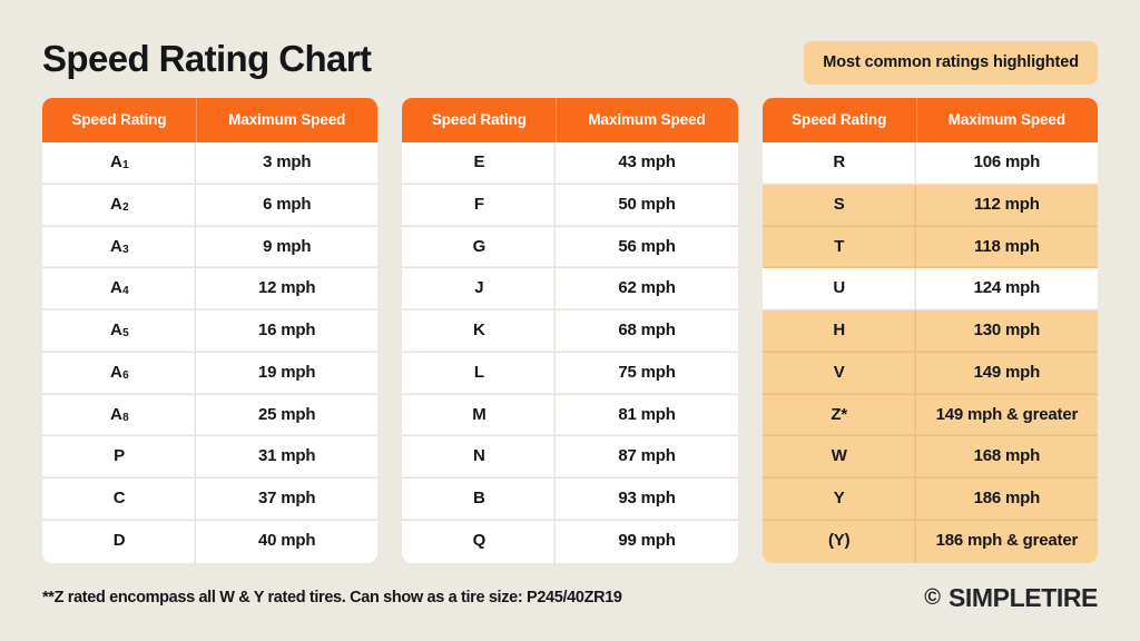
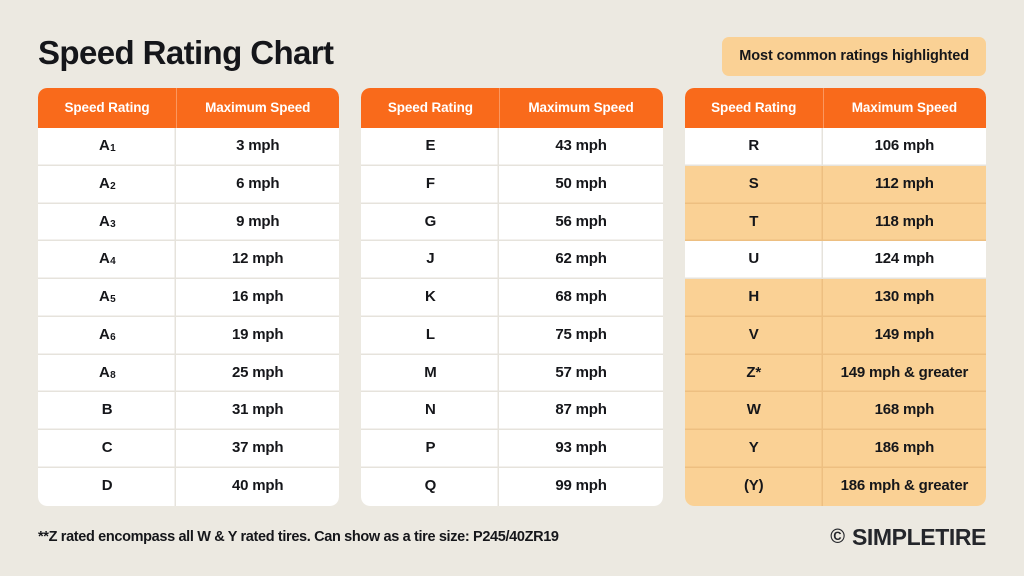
  Speed Rating Chart
  Most common ratings highlighted
  Speed Rating
  Maximum Speed
  A1
  3 mph
  A2
  6 mph
  A3
  9 mph
  A4
  12 mph
  A5
  16 mph
  A6
  19 mph
  A8
  25 mph
- P
+ B
  31 mph
  C
  37 mph
  D
  40 mph
  Speed Rating
  Maximum Speed
  E
  43 mph
  F
  50 mph
  G
  56 mph
  J
  62 mph
  K
  68 mph
  L
  75 mph
  M
- 81 mph
+ 57 mph
  N
  87 mph
- B
+ P
  93 mph
  Q
  99 mph
  Speed Rating
  Maximum Speed
  R
  106 mph
  S
  112 mph
  T
  118 mph
  U
  124 mph
  H
  130 mph
  V
  149 mph
  Z*
  149 mph & greater
  W
  168 mph
  Y
  186 mph
  (Y)
  186 mph & greater
  **Z rated encompass all W & Y rated tires. Can show as a tire size: P245/40ZR19
  ©
  SIMPLETIRE
